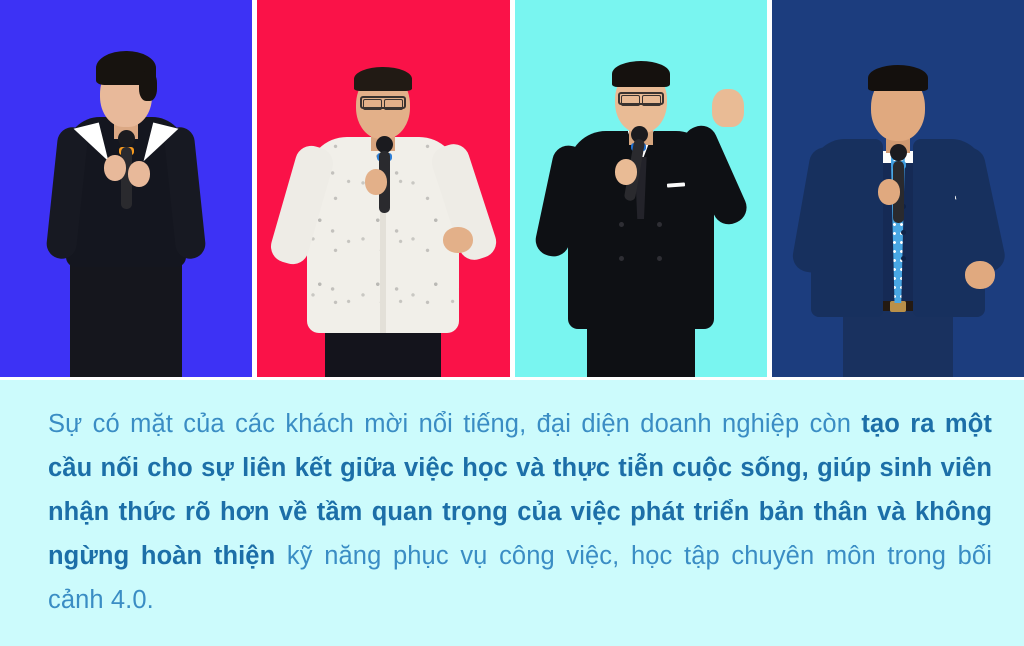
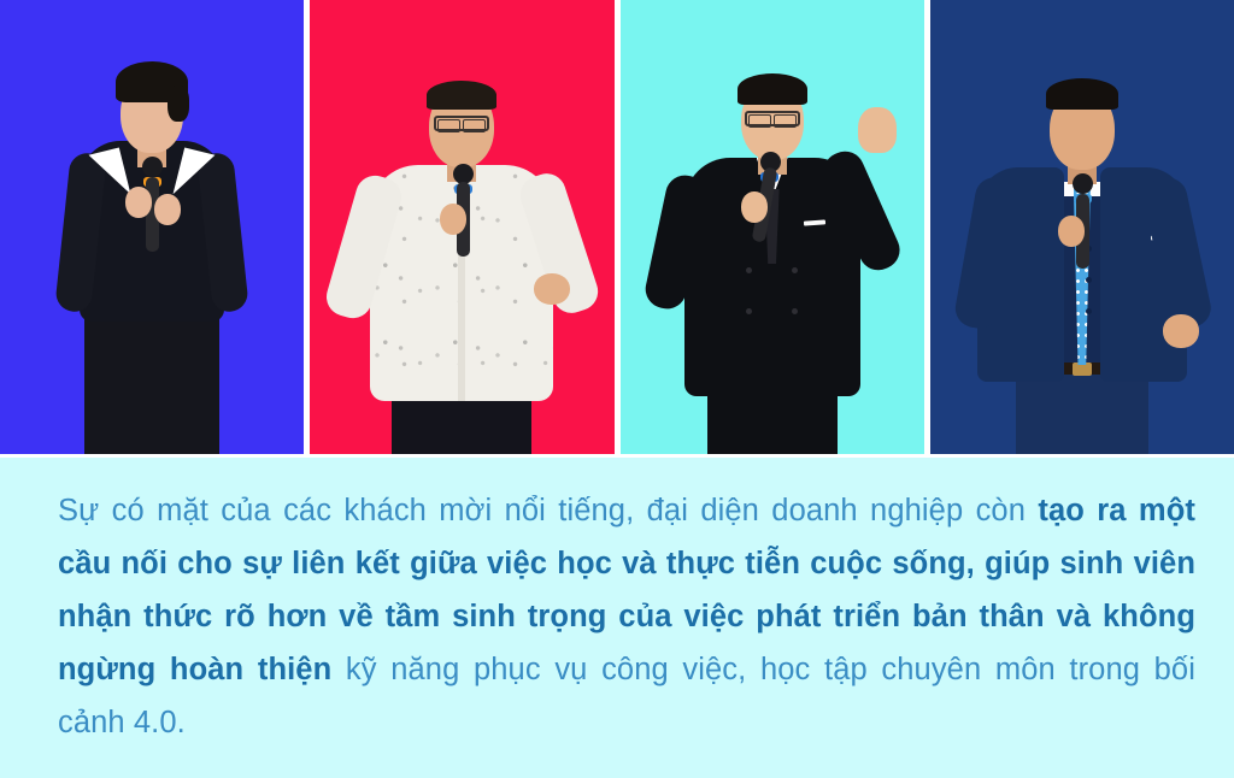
- Sự có mặt của các khách mời nổi tiếng, đại diện doanh nghiệp còn tạo ra một cầu nối cho sự liên kết giữa việc học và thực tiễn cuộc sống, giúp sinh viên nhận thức rõ hơn về tầm quan trọng của việc phát triển bản thân và không ngừng hoàn thiện kỹ năng phục vụ công việc, học tập chuyên môn trong bối cảnh 4.0.
+ Sự có mặt của các khách mời nổi tiếng, đại diện doanh nghiệp còn tạo ra một cầu nối cho sự liên kết giữa việc học và thực tiễn cuộc sống, giúp sinh viên nhận thức rõ hơn về tầm sinh trọng của việc phát triển bản thân và không ngừng hoàn thiện kỹ năng phục vụ công việc, học tập chuyên môn trong bối cảnh 4.0.
